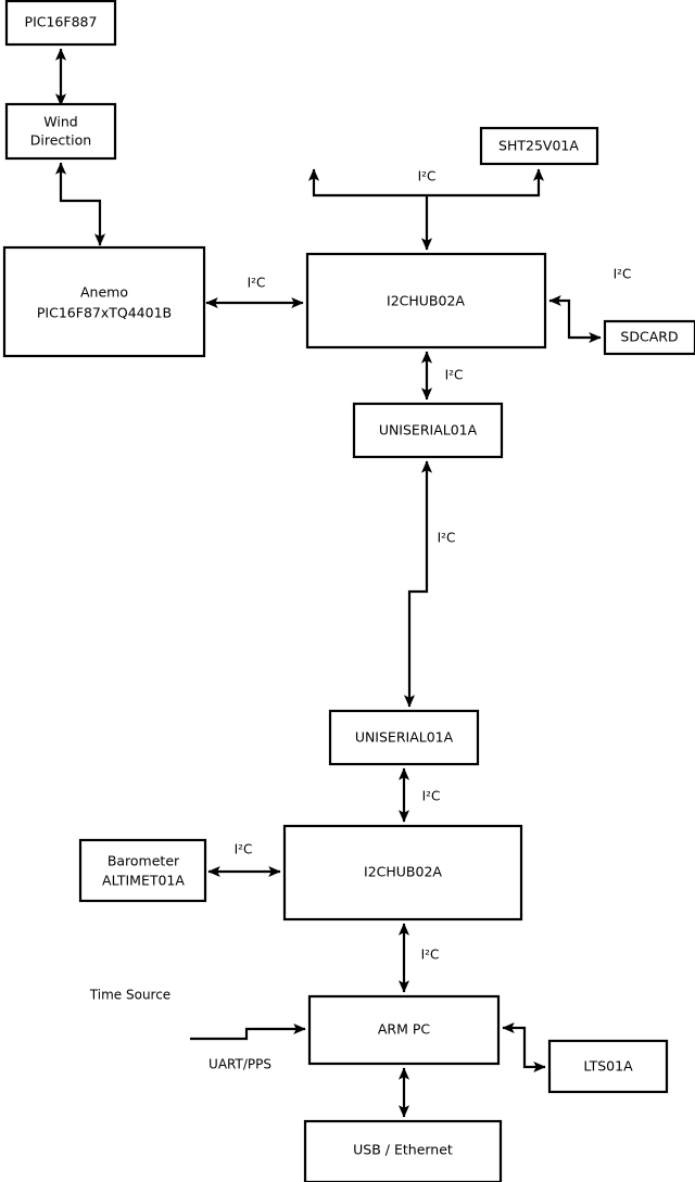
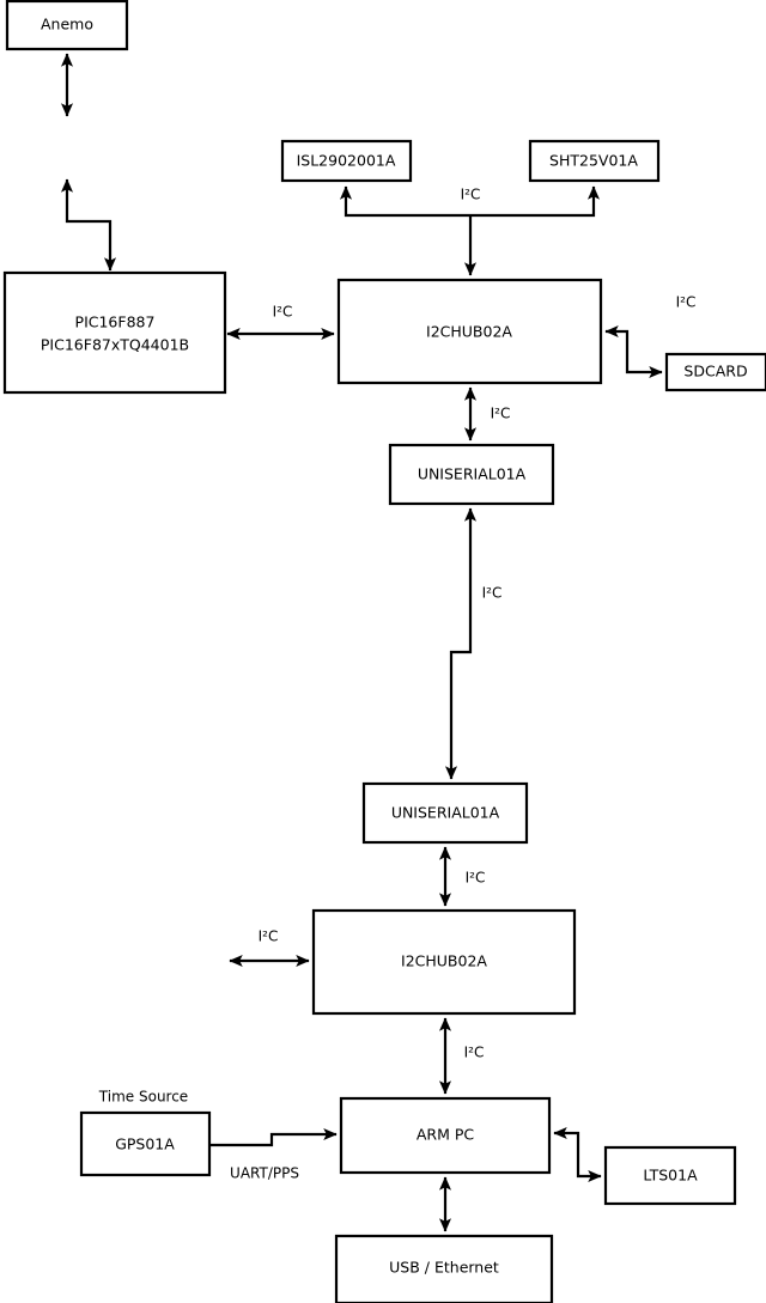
  I²C
  I²C
  I²C
  I²C
  I²C
  I²C
  I²C
  I²C
  UART/PPS
- PIC16F887
+ Anemo
- Wind
- Direction
- Anemo
+ PIC16F887
  PIC16F87xTQ4401B
+ ISL2902001A
  SHT25V01A
  I2CHUB02A
  SDCARD
  UNISERIAL01A
  UNISERIAL01A
- Barometer
- ALTIMET01A
  I2CHUB02A
+ GPS01A
  Time Source
  ARM PC
  LTS01A
  USB / Ethernet
